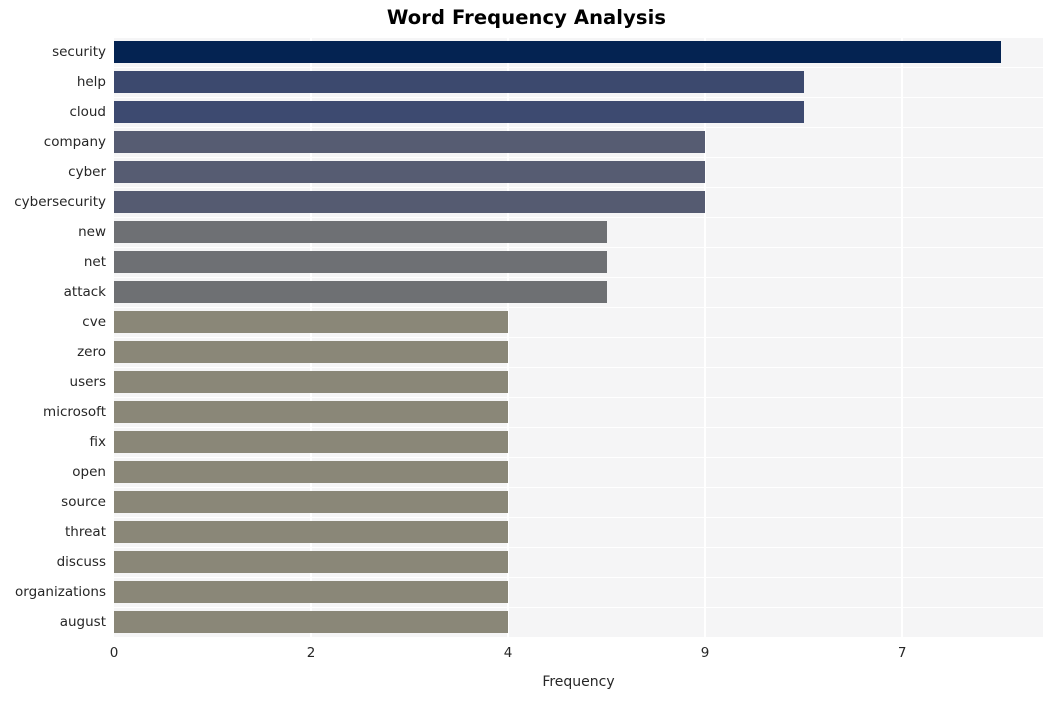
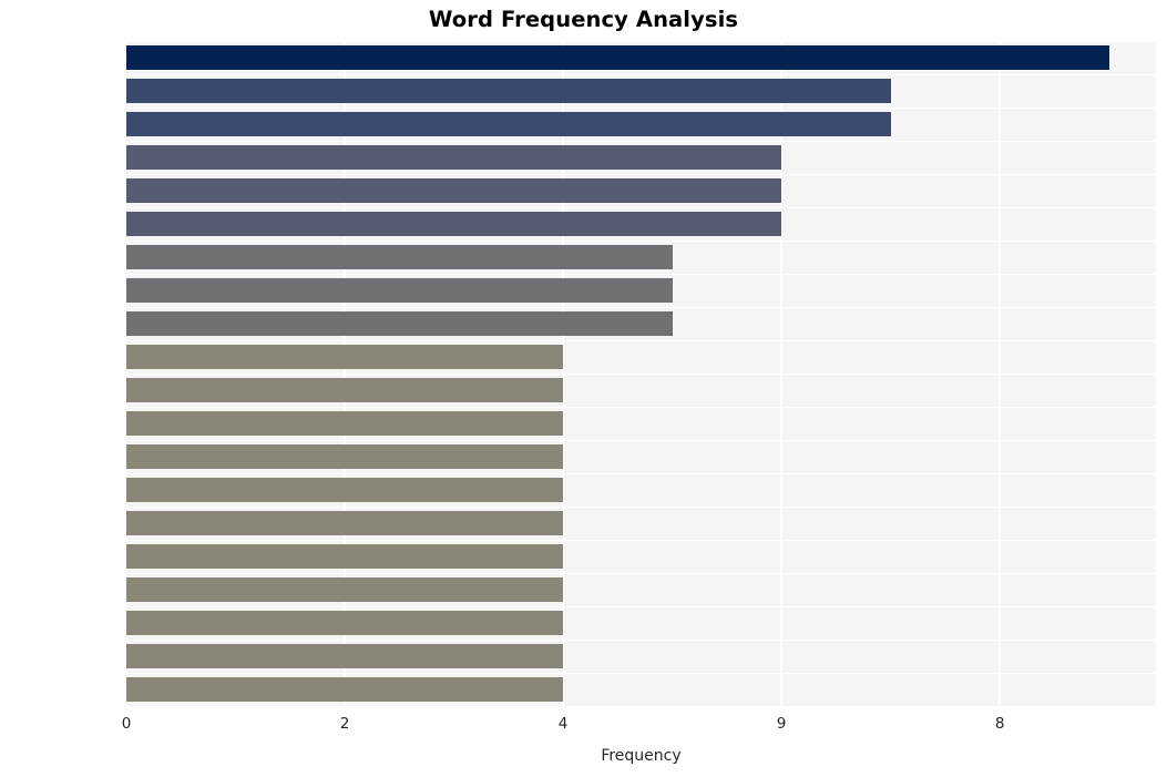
  Word Frequency Analysis
- security
- help
- cloud
- company
- cyber
- cybersecurity
- new
- net
- attack
- cve
- zero
- users
- microsoft
- fix
- open
- source
- threat
- discuss
- organizations
- august
  0
  2
  4
  9
- 7
+ 8
  Frequency
